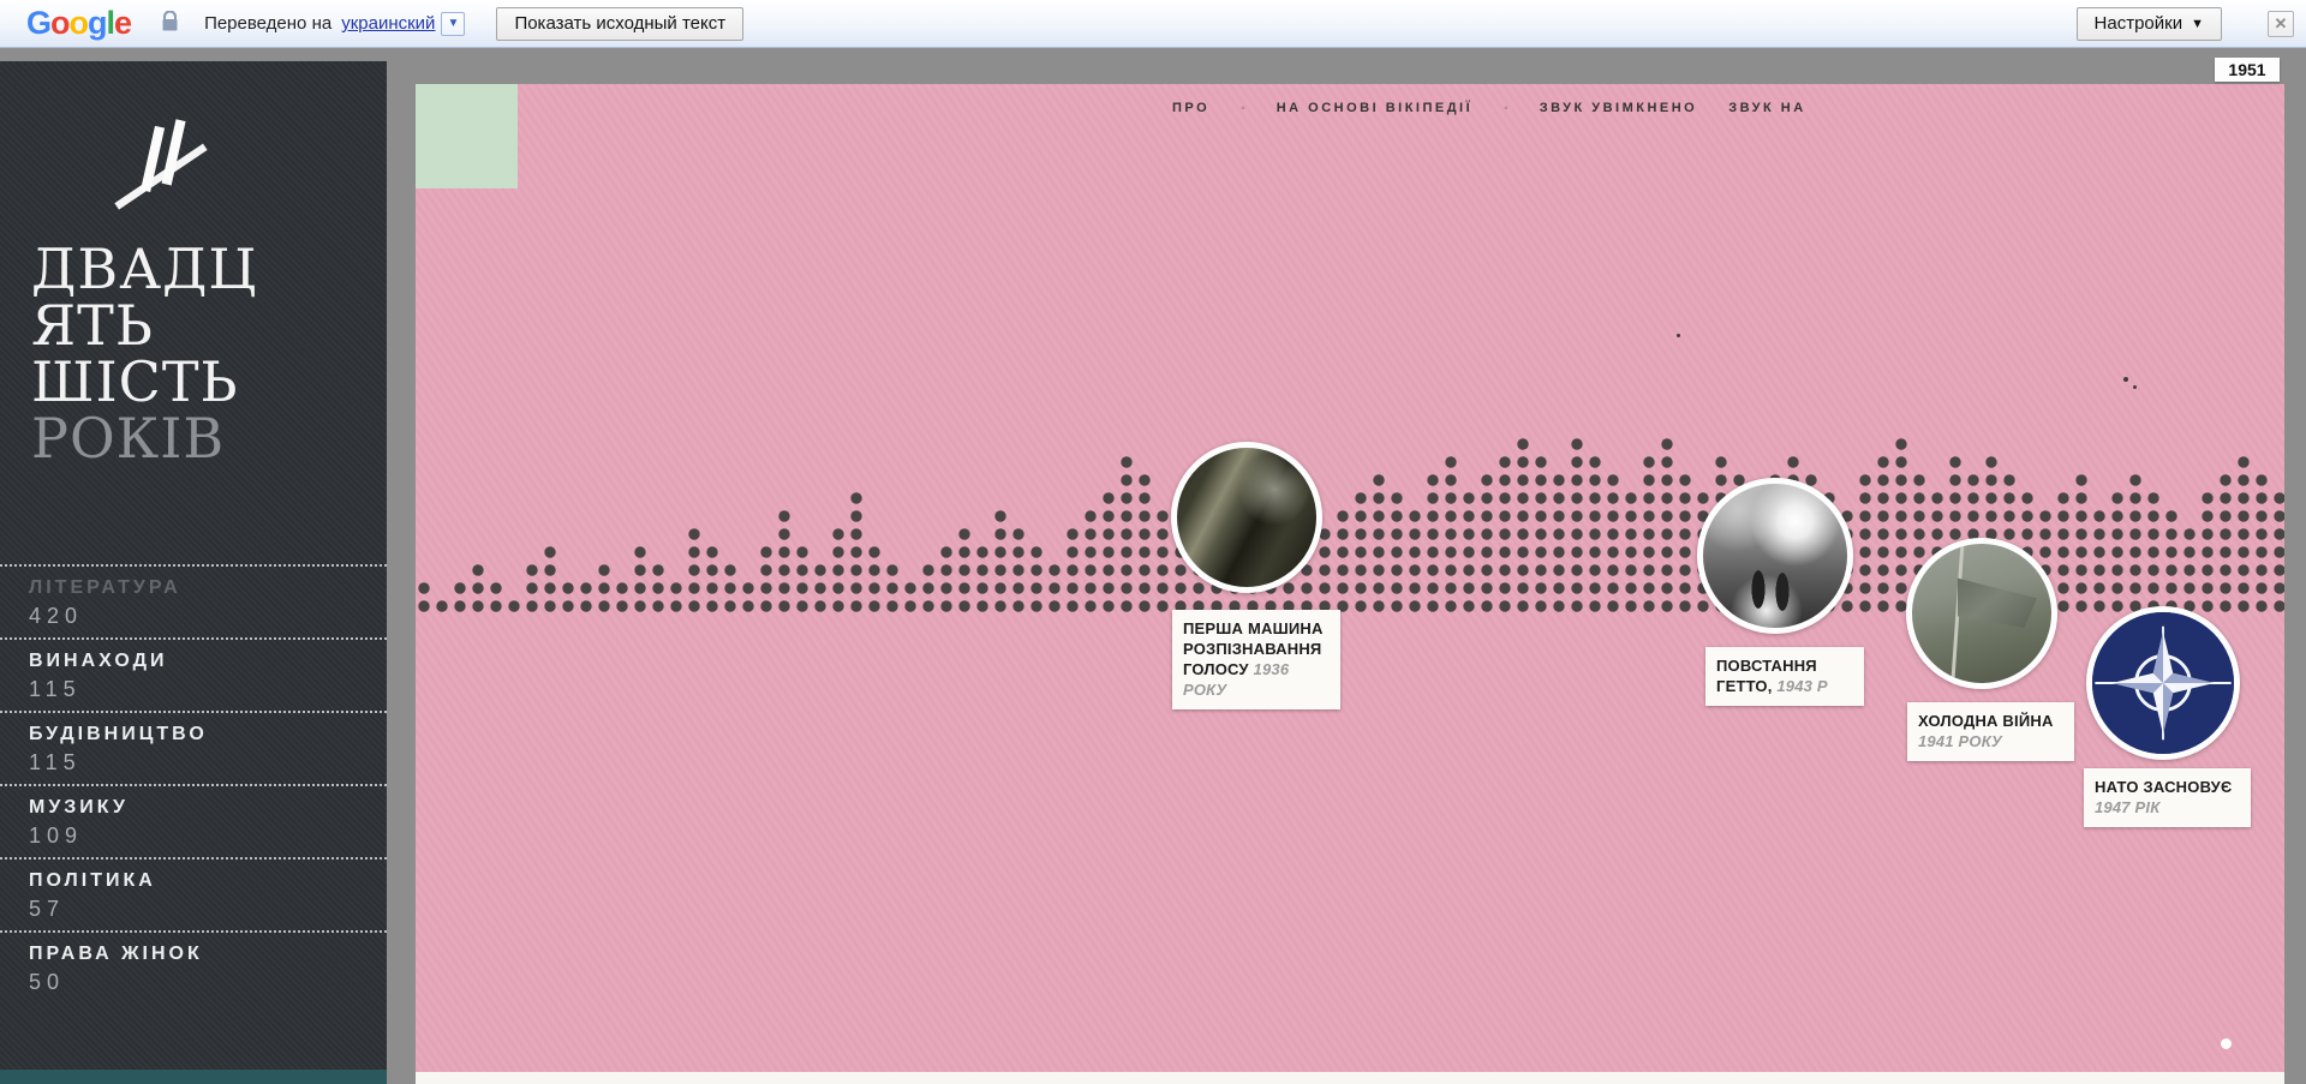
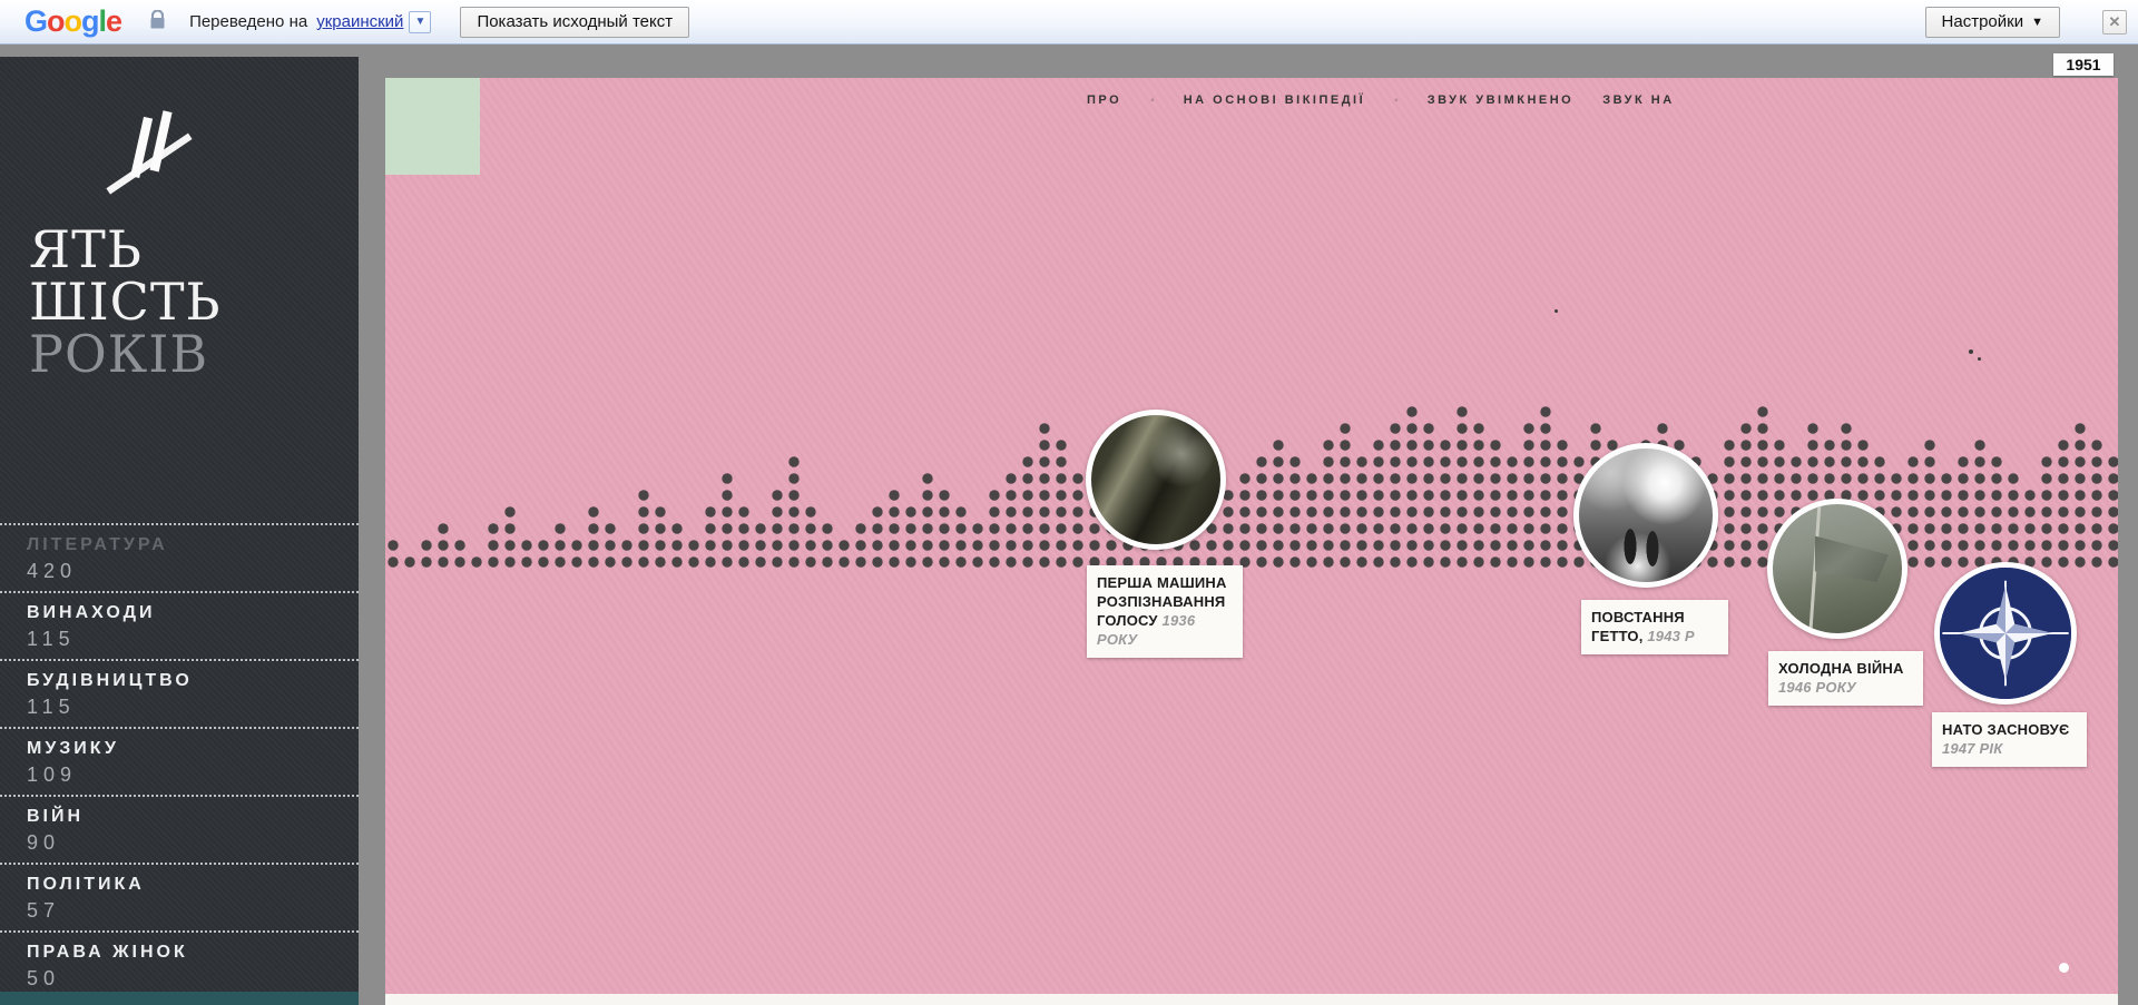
  Google
  Переведено на
  украинский
  ▼
  Показать исходный текст
  Настройки
  ▼
  ✕
- ДВАДЦ
  ЯТЬ
  ШІСТЬ
  РОКІВ
  ЛІТЕРАТУРА
  420
  ВИНАХОДИ
  115
  БУДІВНИЦТВО
  115
  МУЗИКУ
  109
+ ВІЙН
+ 90
  ПОЛІТИКА
  57
  ПРАВА ЖІНОК
  50
  ПРО
  ◦
  НА ОСНОВІ ВІКІПЕДІЇ
  ◦
  ЗВУК УВІМКНЕНО
  ЗВУК НА
  ПЕРША МАШИНА РОЗПІЗНАВАННЯ ГОЛОСУ 1936 РОКУ
  ПОВСТАННЯ ГЕТТО, 1943 Р
  ХОЛОДНА ВІЙНА
- 1941 РОКУ
+ 1946 РОКУ
  НАТО ЗАСНОВУЄ
  1947 РІК
  1951
